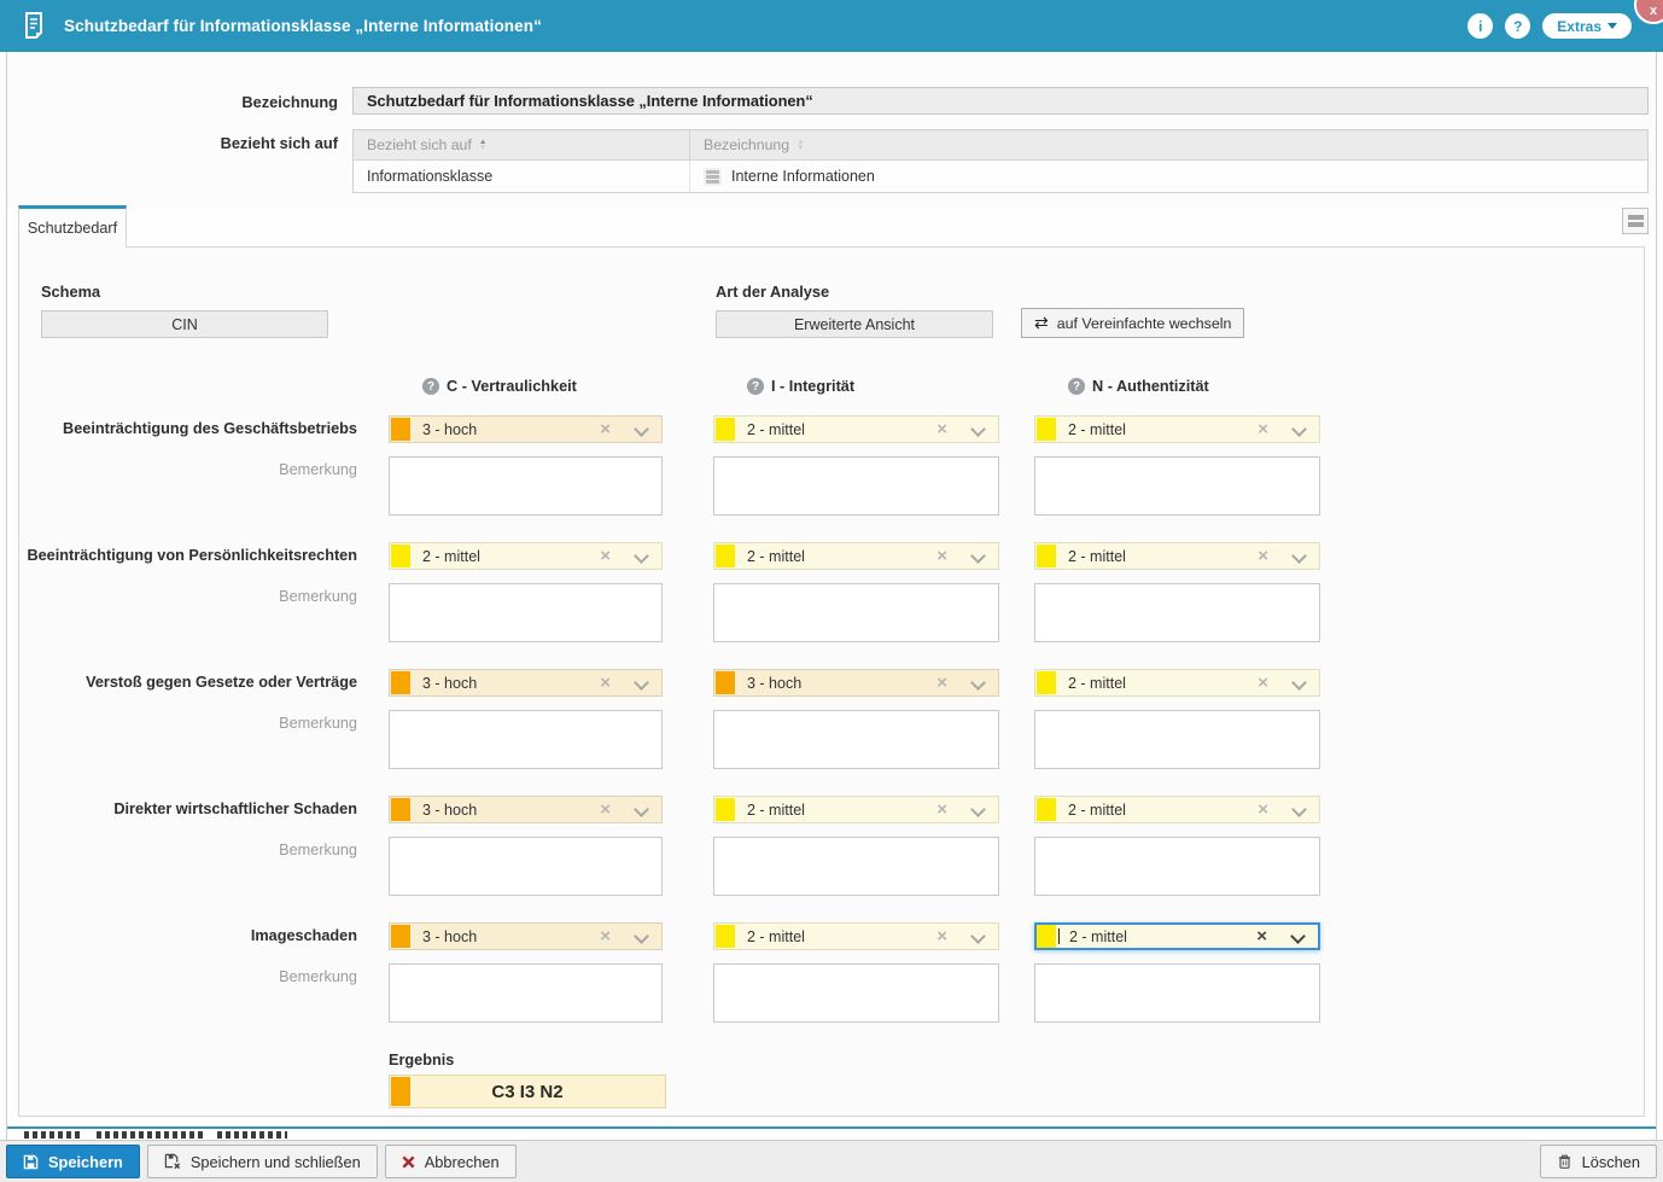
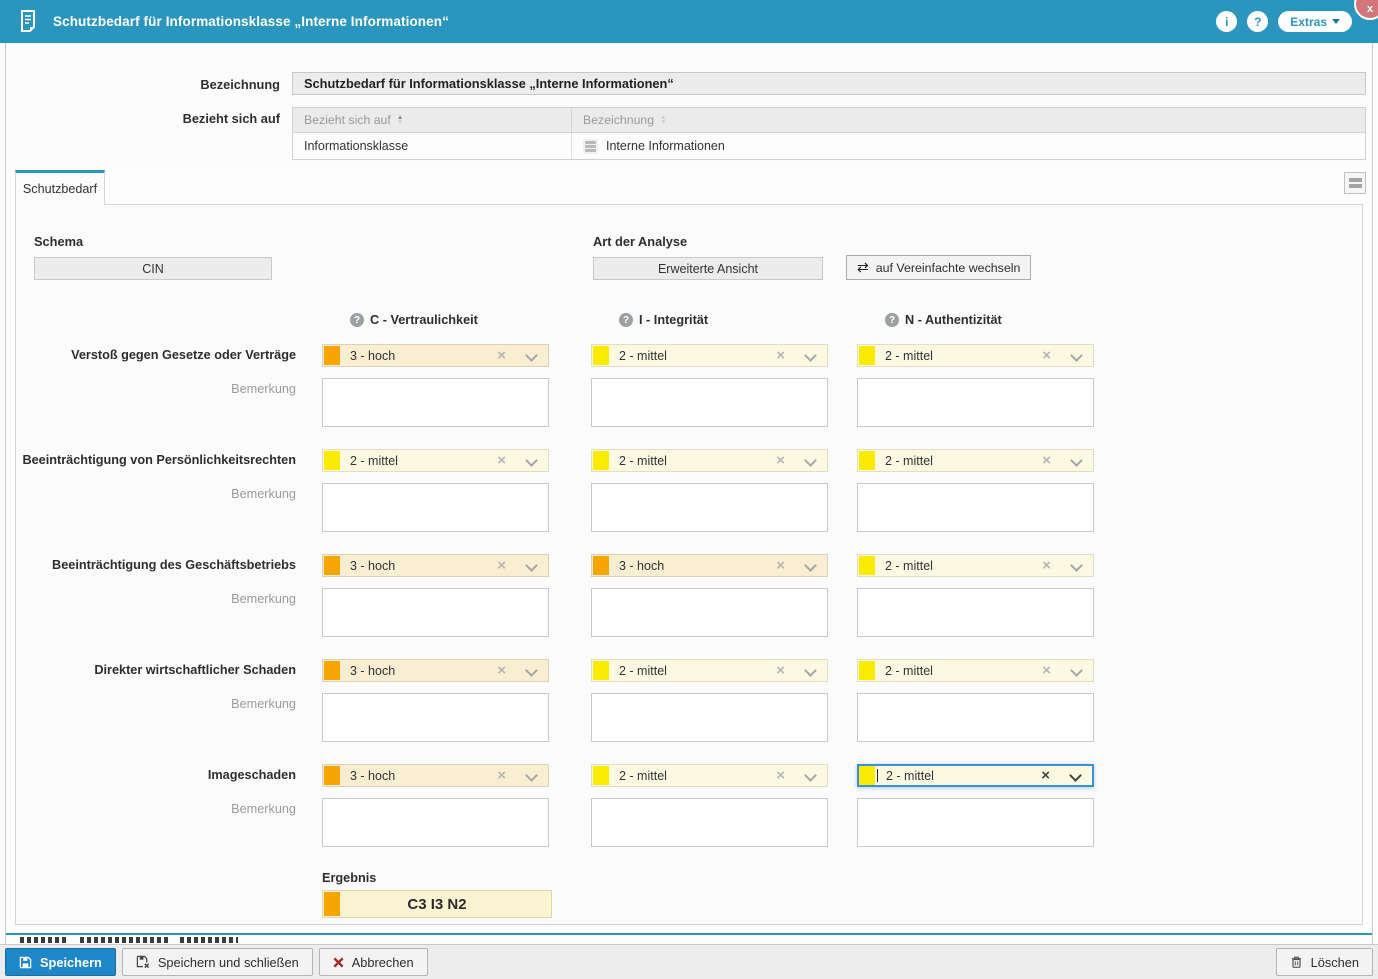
  Schutzbedarf für Informationsklasse „Interne Informationen“
  i
  ?
  Extras
  x
  Bezeichnung
  Schutzbedarf für Informationsklasse „Interne Informationen“
  Bezieht sich auf
  Bezieht sich auf
  Bezeichnung
  Informationsklasse
  Interne Informationen
  Schutzbedarf
  Schema
  CIN
  Art der Analyse
  Erweiterte Ansicht
  ⇄
  auf Vereinfachte wechseln
  ?
  C - Vertraulichkeit
  ?
  I - Integrität
  ?
  N - Authentizität
- Beeinträchtigung des Geschäftsbetriebs
+ Verstoß gegen Gesetze oder Verträge
  3 - hoch
  ×
  2 - mittel
  ×
  2 - mittel
  ×
  Bemerkung
  Beeinträchtigung von Persönlichkeitsrechten
  2 - mittel
  ×
  2 - mittel
  ×
  2 - mittel
  ×
  Bemerkung
- Verstoß gegen Gesetze oder Verträge
+ Beeinträchtigung des Geschäftsbetriebs
  3 - hoch
  ×
  3 - hoch
  ×
  2 - mittel
  ×
  Bemerkung
  Direkter wirtschaftlicher Schaden
  3 - hoch
  ×
  2 - mittel
  ×
  2 - mittel
  ×
  Bemerkung
  Imageschaden
  3 - hoch
  ×
  2 - mittel
  ×
  2 - mittel
  ×
  Bemerkung
  Ergebnis
  C3 I3 N2
  Speichern
  Speichern und schließen
  Abbrechen
  Löschen
